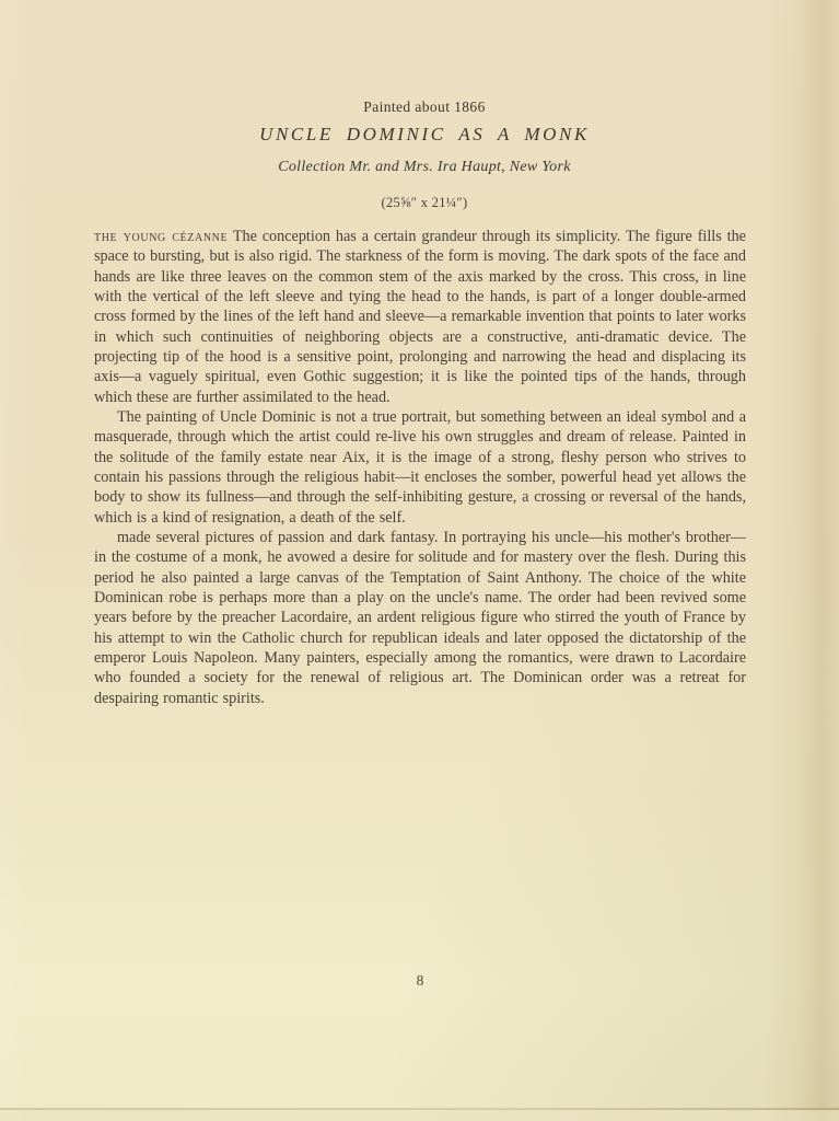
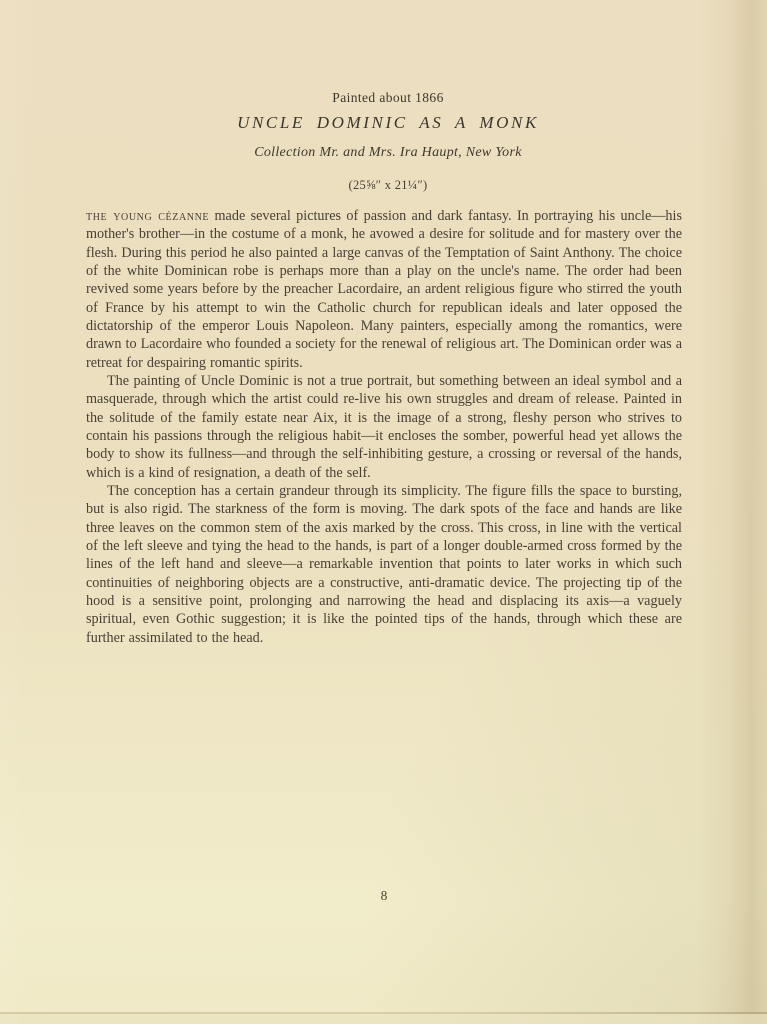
  Painted about 1866
  UNCLE DOMINIC AS A MONK
  Collection Mr. and Mrs. Ira Haupt, New York
  (25⅝″ x 21¼″)
- the young cézanne The conception has a certain grandeur through its simplicity. The figure fills the space to bursting, but is also rigid. The starkness of the form is moving. The dark spots of the face and hands are like three leaves on the common stem of the axis marked by the cross. This cross, in line with the vertical of the left sleeve and tying the head to the hands, is part of a longer double-armed cross formed by the lines of the left hand and sleeve—a remarkable invention that points to later works in which such continuities of neighboring objects are a constructive, anti-dramatic device. The projecting tip of the hood is a sensitive point, prolonging and narrowing the head and displacing its axis—a vaguely spiritual, even Gothic suggestion; it is like the pointed tips of the hands, through which these are further assimilated to the head.
+ the young cézanne made several pictures of passion and dark fantasy. In portraying his uncle—his mother's brother—in the costume of a monk, he avowed a desire for solitude and for mastery over the flesh. During this period he also painted a large canvas of the Temptation of Saint Anthony. The choice of the white Dominican robe is perhaps more than a play on the uncle's name. The order had been revived some years before by the preacher Lacordaire, an ardent religious figure who stirred the youth of France by his attempt to win the Catholic church for republican ideals and later opposed the dictatorship of the emperor Louis Napoleon. Many painters, especially among the romantics, were drawn to Lacordaire who founded a society for the renewal of religious art. The Dominican order was a retreat for despairing romantic spirits.
  The painting of Uncle Dominic is not a true portrait, but something between an ideal symbol and a masquerade, through which the artist could re-live his own struggles and dream of release. Painted in the solitude of the family estate near Aix, it is the image of a strong, fleshy person who strives to contain his passions through the religious habit—it encloses the somber, powerful head yet allows the body to show its fullness—and through the self-inhibiting gesture, a crossing or reversal of the hands, which is a kind of resignation, a death of the self.
- made several pictures of passion and dark fantasy. In portraying his uncle—his mother's brother—in the costume of a monk, he avowed a desire for solitude and for mastery over the flesh. During this period he also painted a large canvas of the Temptation of Saint Anthony. The choice of the white Dominican robe is perhaps more than a play on the uncle's name. The order had been revived some years before by the preacher Lacordaire, an ardent religious figure who stirred the youth of France by his attempt to win the Catholic church for republican ideals and later opposed the dictatorship of the emperor Louis Napoleon. Many painters, especially among the romantics, were drawn to Lacordaire who founded a society for the renewal of religious art. The Dominican order was a retreat for despairing romantic spirits.
+ The conception has a certain grandeur through its simplicity. The figure fills the space to bursting, but is also rigid. The starkness of the form is moving. The dark spots of the face and hands are like three leaves on the common stem of the axis marked by the cross. This cross, in line with the vertical of the left sleeve and tying the head to the hands, is part of a longer double-armed cross formed by the lines of the left hand and sleeve—a remarkable invention that points to later works in which such continuities of neighboring objects are a constructive, anti-dramatic device. The projecting tip of the hood is a sensitive point, prolonging and narrowing the head and displacing its axis—a vaguely spiritual, even Gothic suggestion; it is like the pointed tips of the hands, through which these are further assimilated to the head.
  8
